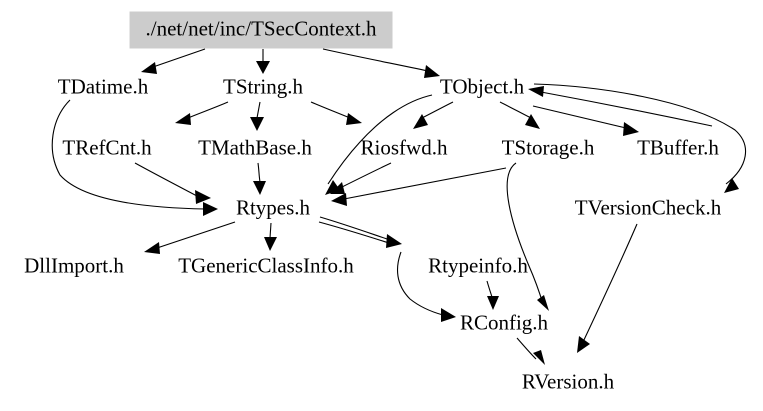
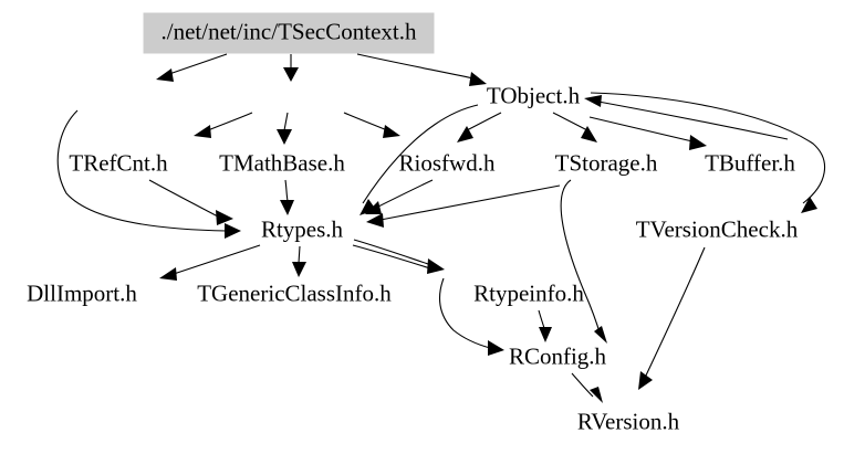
  ./net/net/inc/TSecContext.h
- TDatime.h
- TString.h
  TObject.h
  TRefCnt.h
  TMathBase.h
  Riosfwd.h
  TStorage.h
  TBuffer.h
  Rtypes.h
  TVersionCheck.h
  DllImport.h
  TGenericClassInfo.h
  Rtypeinfo.h
  RConfig.h
  RVersion.h
